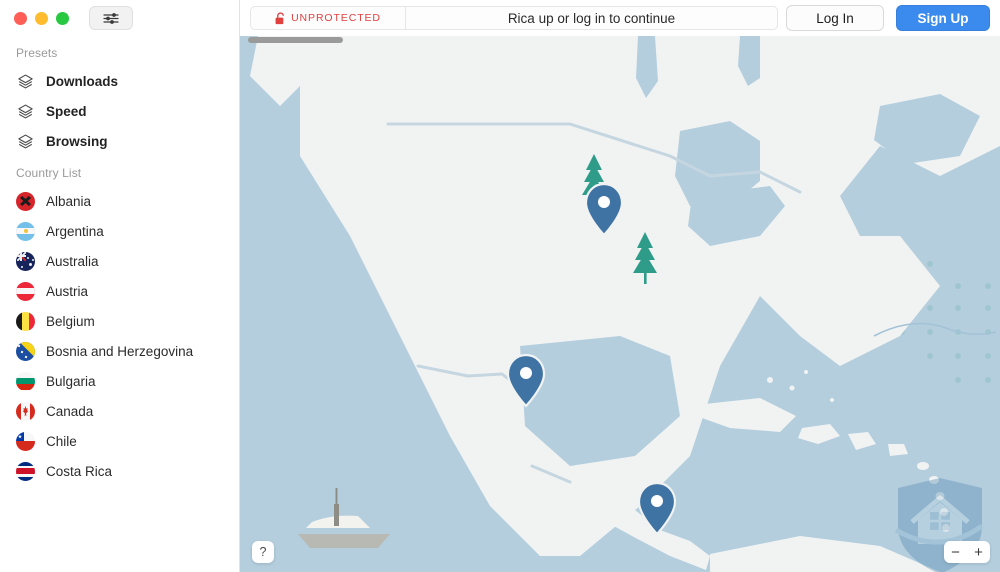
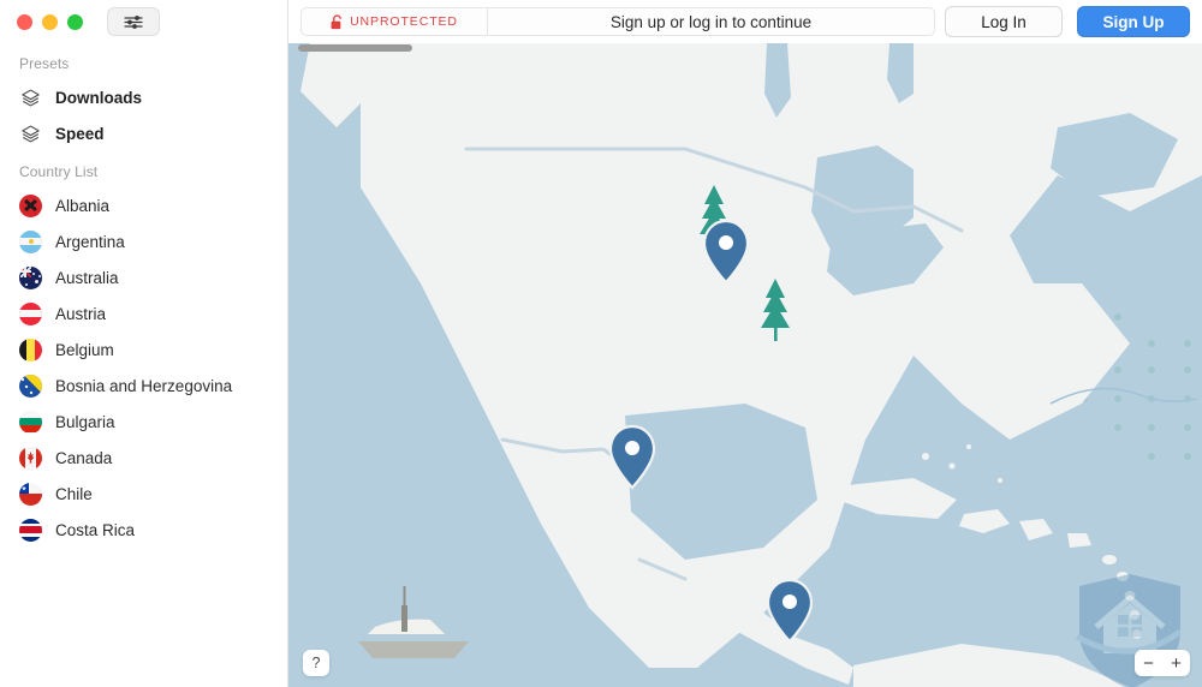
  Presets
  Downloads
  Speed
- Browsing
  Country List
  Albania
  Argentina
  Australia
  Austria
  Belgium
  Bosnia and Herzegovina
  Bulgaria
  Canada
  Chile
  Costa Rica
  UNPROTECTED
- Rica up or log in to continue
+ Sign up or log in to continue
  Log In
  Sign Up
  ?
  −
  +
